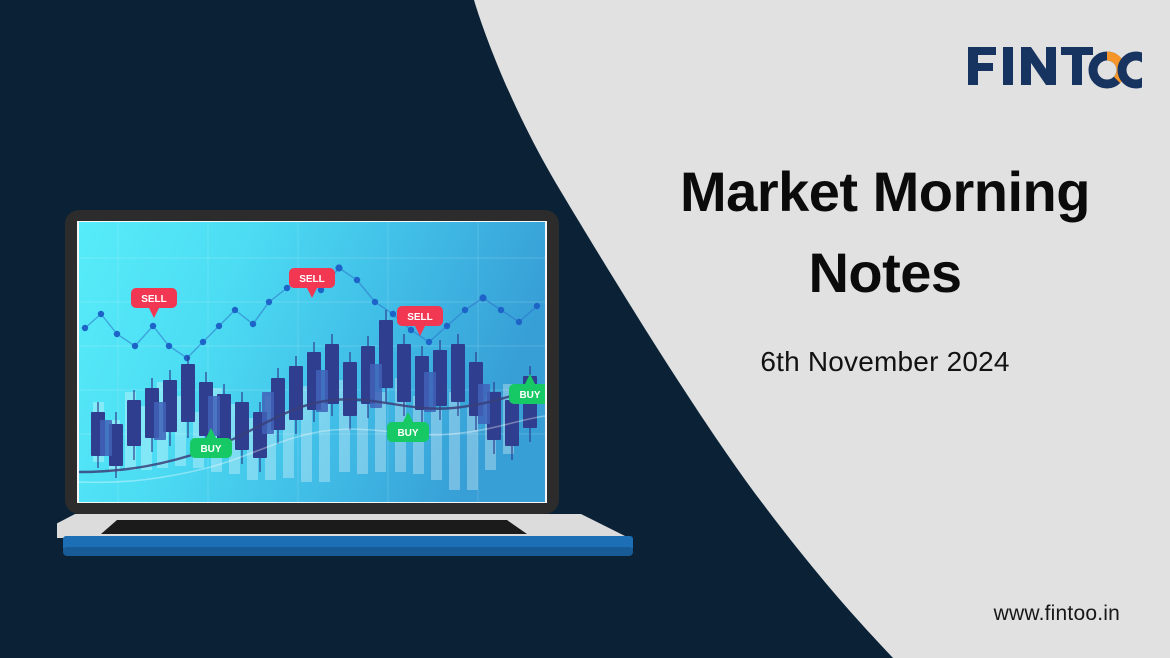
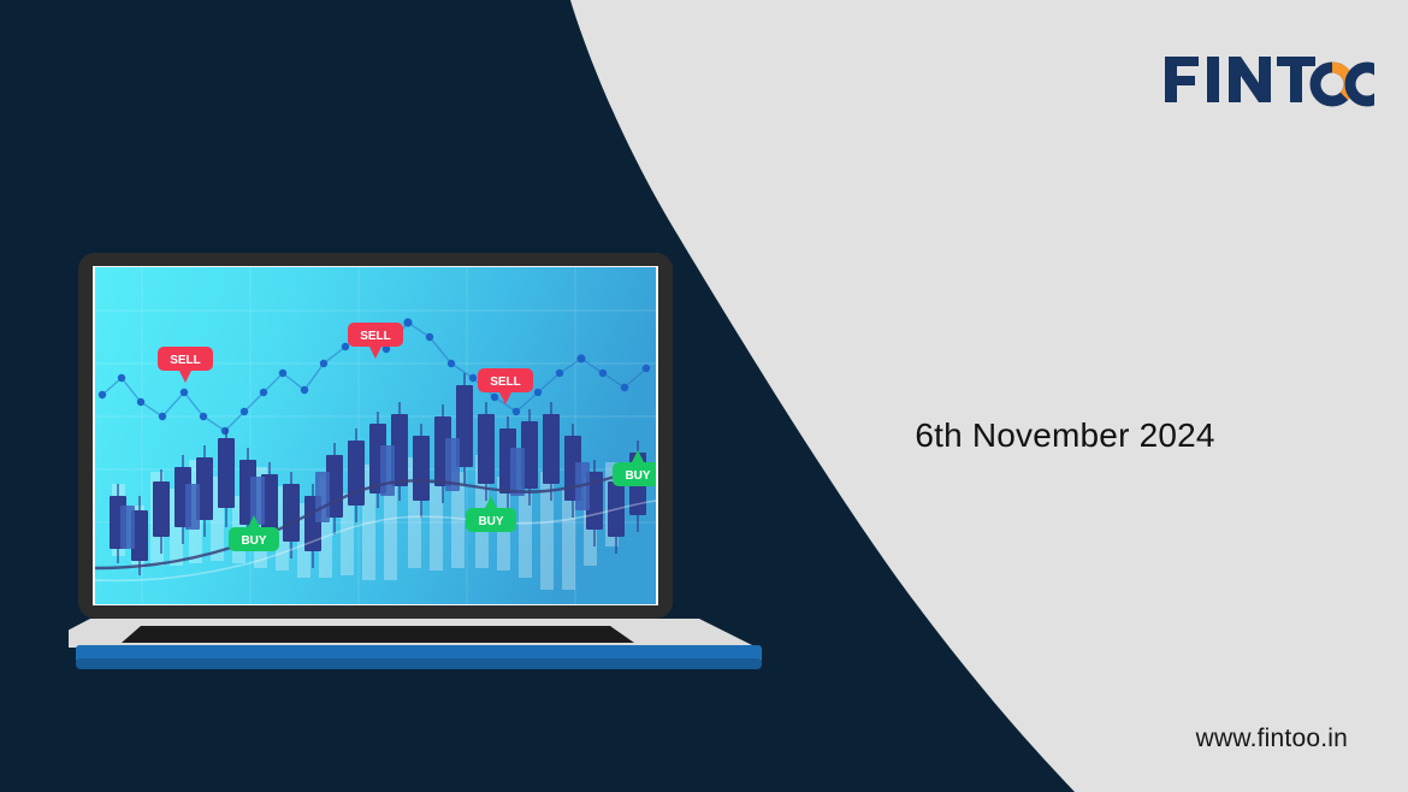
- Market Morning
- Notes
  6th November 2024
  www.fintoo.in
  SELL
  SELL
  SELL
  BUY
  BUY
  BUY
